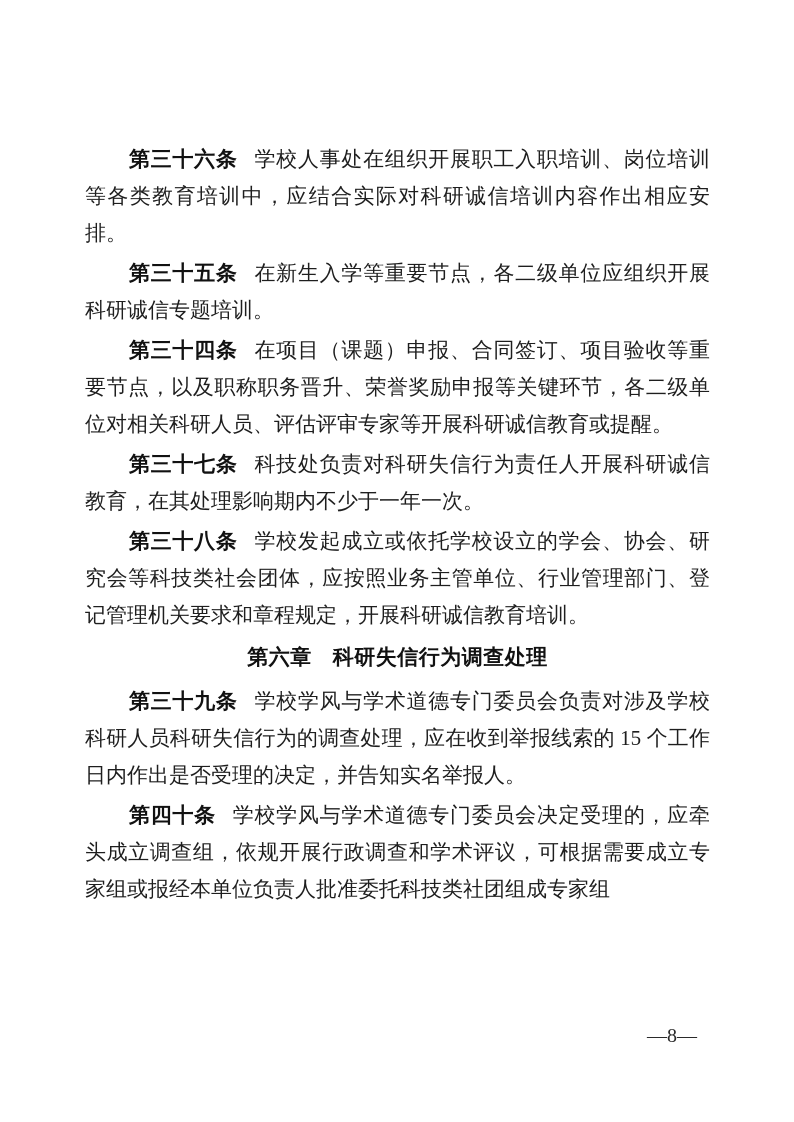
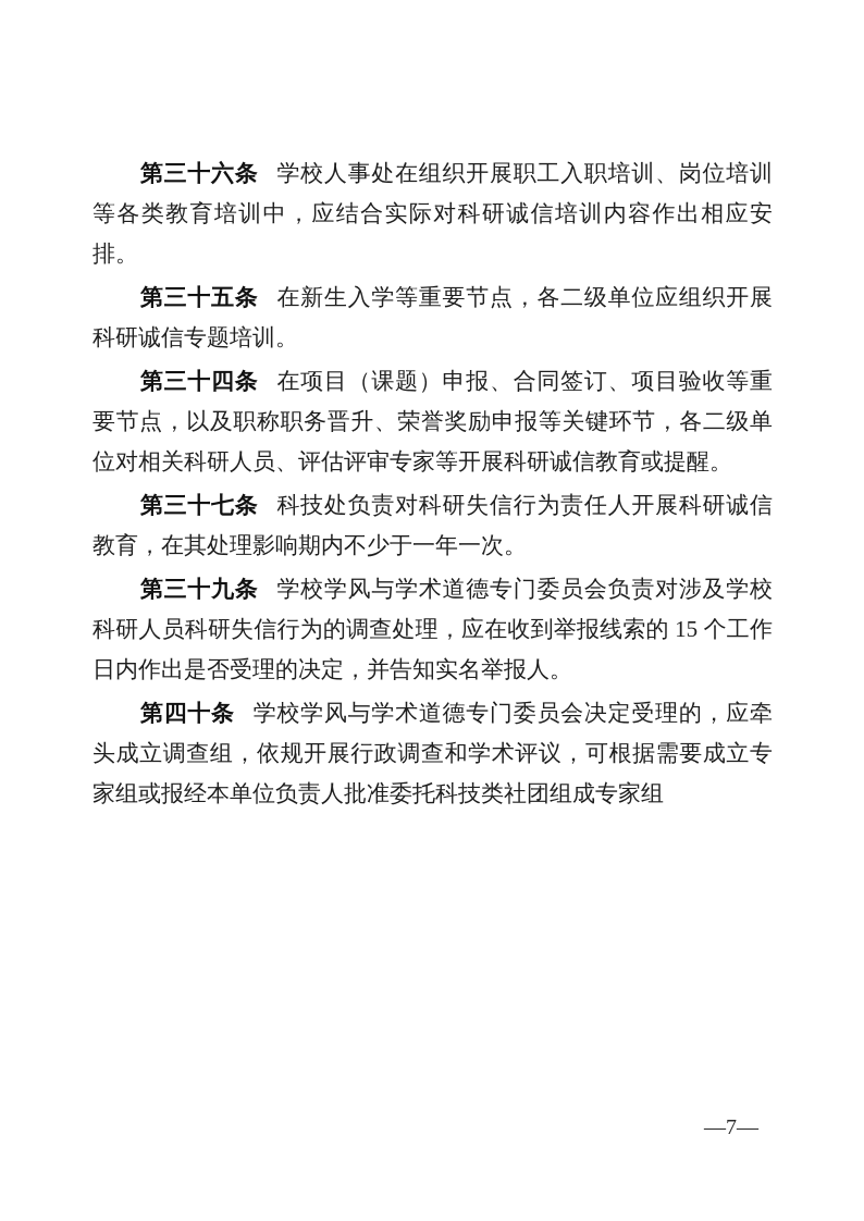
  第三十六条 学校人事处在组织开展职工入职培训、岗位培训等各类教育培训中，应结合实际对科研诚信培训内容作出相应安排。
  第三十五条 在新生入学等重要节点，各二级单位应组织开展科研诚信专题培训。
  第三十四条 在项目（课题）申报、合同签订、项目验收等重 要节点，以及职称职务晋升、荣誉奖励申报等关键环节，各二级单位对相关科研人员、评估评审专家等开展科研诚信教育或提醒。
  第三十七条 科技处负责对科研失信行为责任人开展科研诚信教育，在其处理影响期内不少于一年一次。
- 第三十八条 学校发起成立或依托学校设立的学会、协会、研究会等科技类社会团体，应按照业务主管单位、行业管理部门、登记管理机关要求和章程规定，开展科研诚信教育培训。
- 第六章 科研失信行为调查处理
  第三十九条 学校学风与学术道德专门委员会负责对涉及学校科研人员科研失信行为的调查处理，应在收到举报线索的 15 个工作日内作出是否受理的决定，并告知实名举报人。
  第四十条 学校学风与学术道德专门委员会决定受理的，应牵头成立调查组，依规开展行政调查和学术评议，可根据需要成立专家组或报经本单位负责人批准委托科技类社团组成专家组
- —8—
+ —7—
